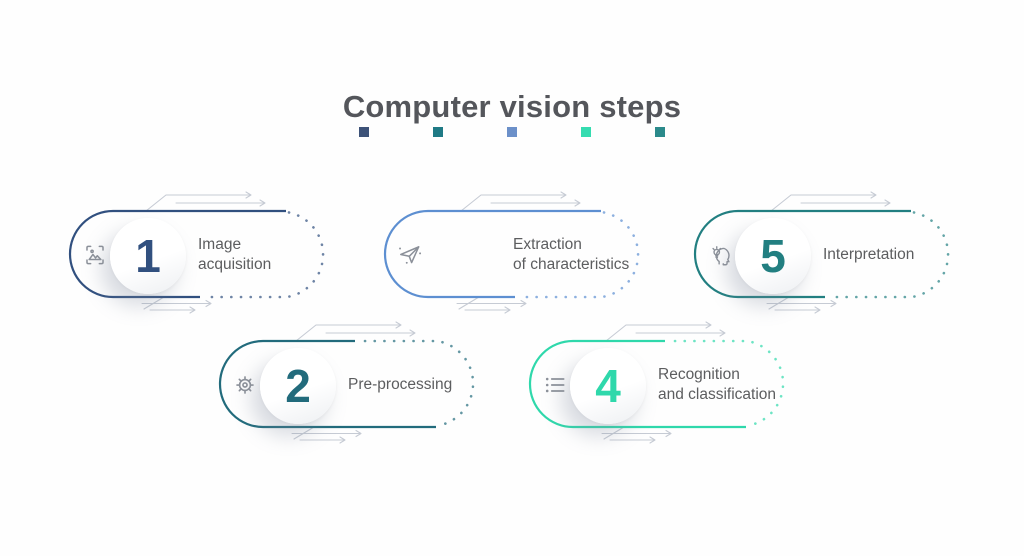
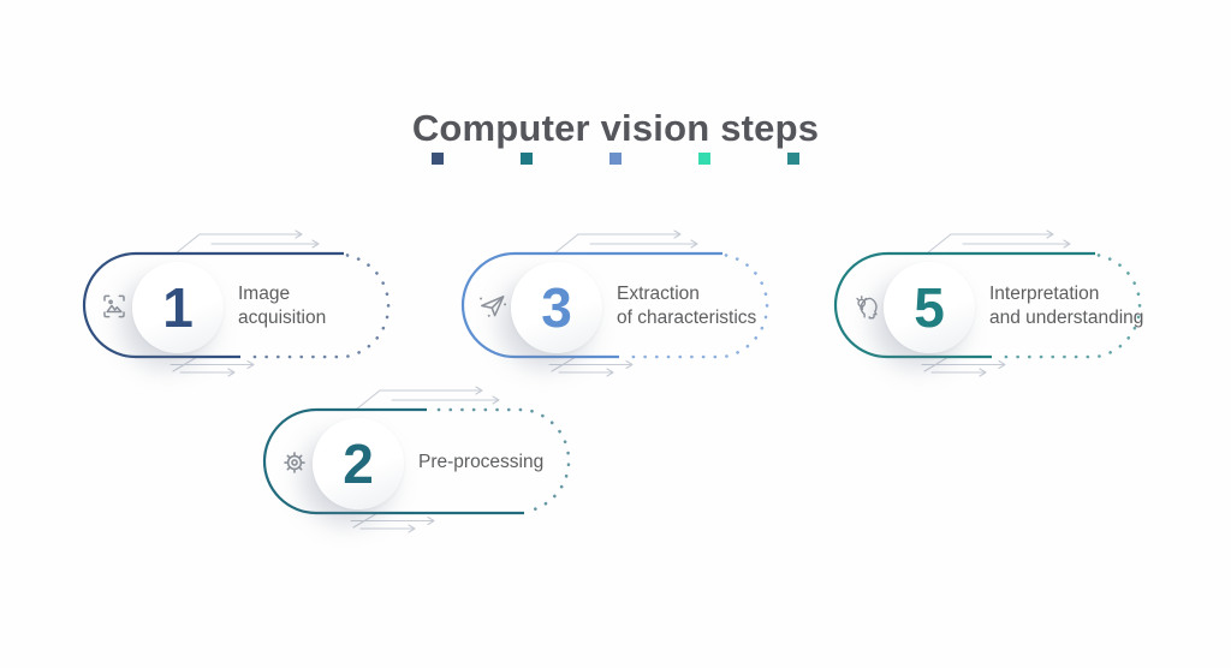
  Computer vision steps
  1
  Image
  acquisition
+ 3
  Extraction
  of characteristics
  5
  Interpretation
+ and understanding
  2
  Pre-processing
- 4
- Recognition
- and classification
